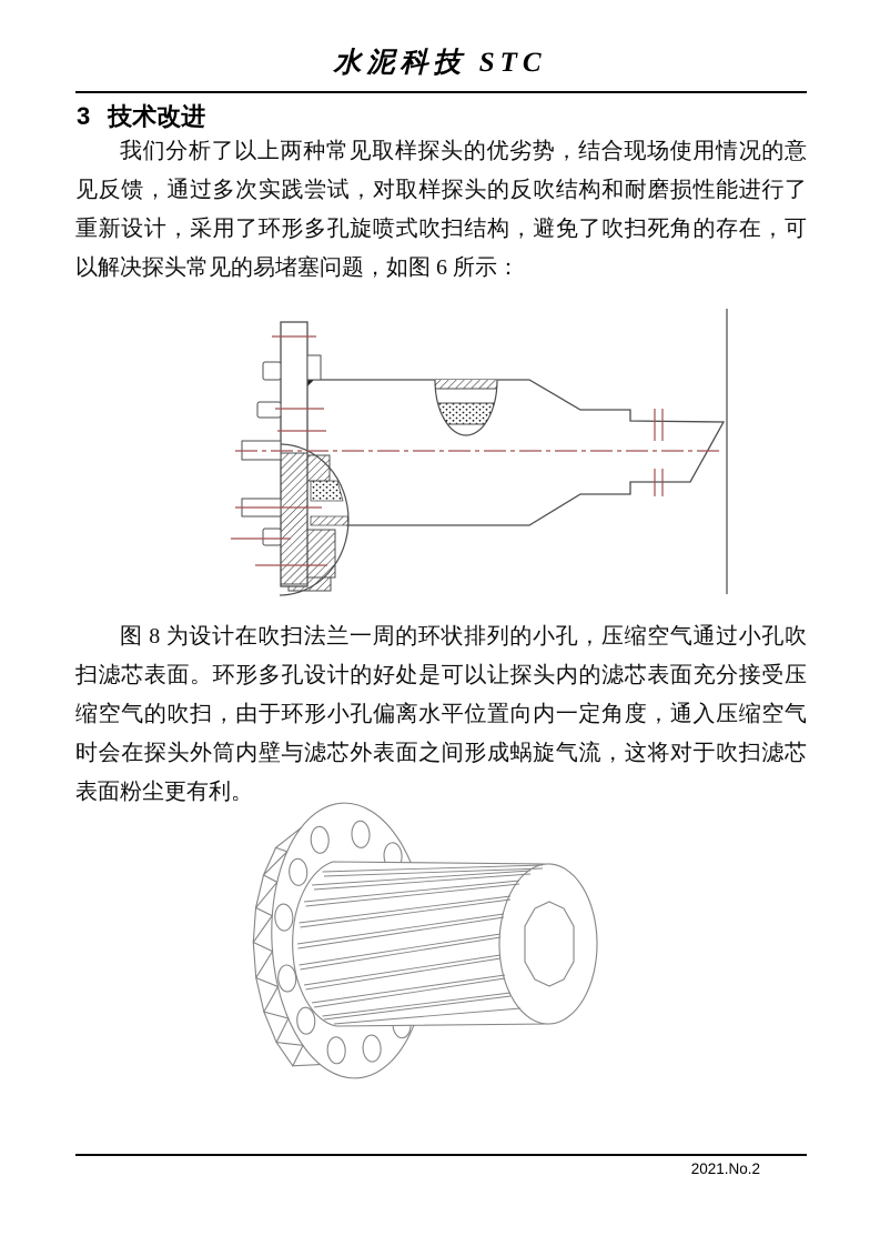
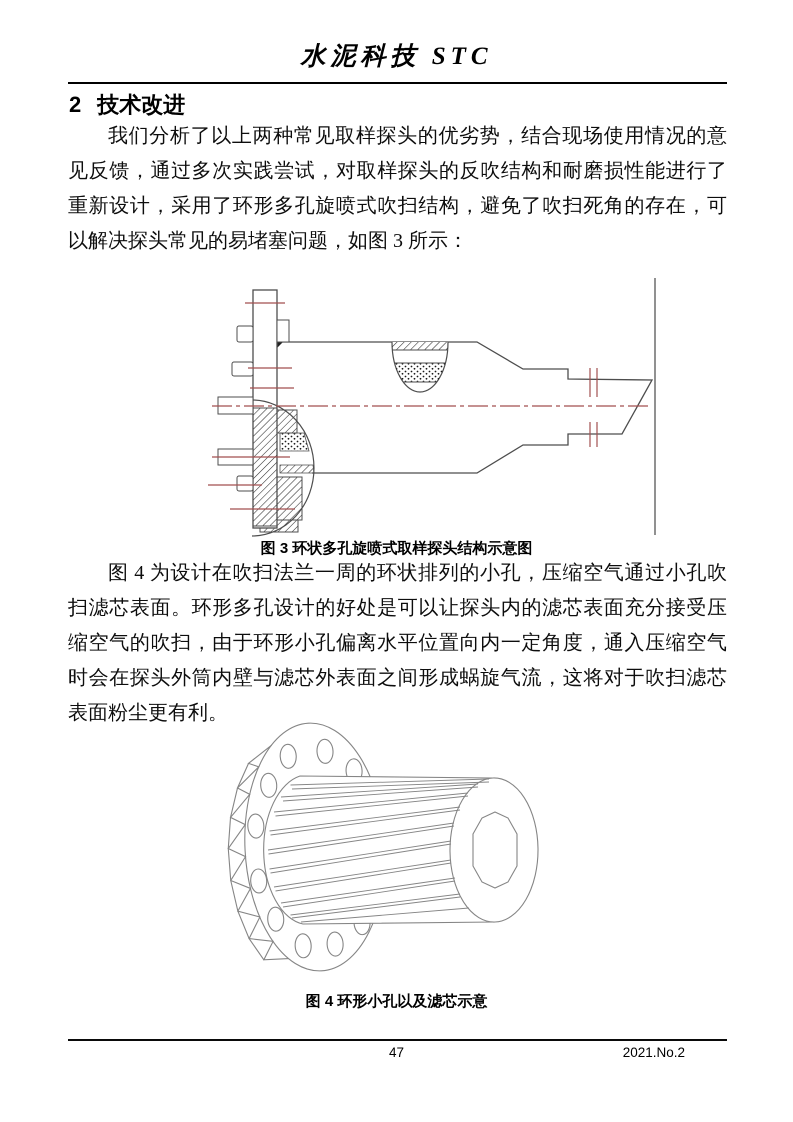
  水泥科技 STC
- 3 技术改进
+ 2 技术改进
- 我们分析了以上两种常见取样探头的优劣势，结合现场使用情况的意见反馈，通过多次实践尝试，对取样探头的反吹结构和耐磨损性能进行了重新设计，采用了环形多孔旋喷式吹扫结构，避免了吹扫死角的存在，可以解决探头常见的易堵塞问题，如图 6 所示：
+ 我们分析了以上两种常见取样探头的优劣势，结合现场使用情况的意见反馈，通过多次实践尝试，对取样探头的反吹结构和耐磨损性能进行了重新设计，采用了环形多孔旋喷式吹扫结构，避免了吹扫死角的存在，可以解决探头常见的易堵塞问题，如图 3 所示：
+ 图 3 环状多孔旋喷式取样探头结构示意图
- 图 8 为设计在吹扫法兰一周的环状排列的小孔，压缩空气通过小孔吹扫滤芯表面。环形多孔设计的好处是可以让探头内的滤芯表面充分接受压缩空气的吹扫，由于环形小孔偏离水平位置向内一定角度，通入压缩空气时会在探头外筒内壁与滤芯外表面之间形成蜗旋气流，这将对于吹扫滤芯表面粉尘更有利。
+ 图 4 为设计在吹扫法兰一周的环状排列的小孔，压缩空气通过小孔吹扫滤芯表面。环形多孔设计的好处是可以让探头内的滤芯表面充分接受压缩空气的吹扫，由于环形小孔偏离水平位置向内一定角度，通入压缩空气时会在探头外筒内壁与滤芯外表面之间形成蜗旋气流，这将对于吹扫滤芯表面粉尘更有利。
+ 图 4 环形小孔以及滤芯示意
+ 47
  2021.No.2
